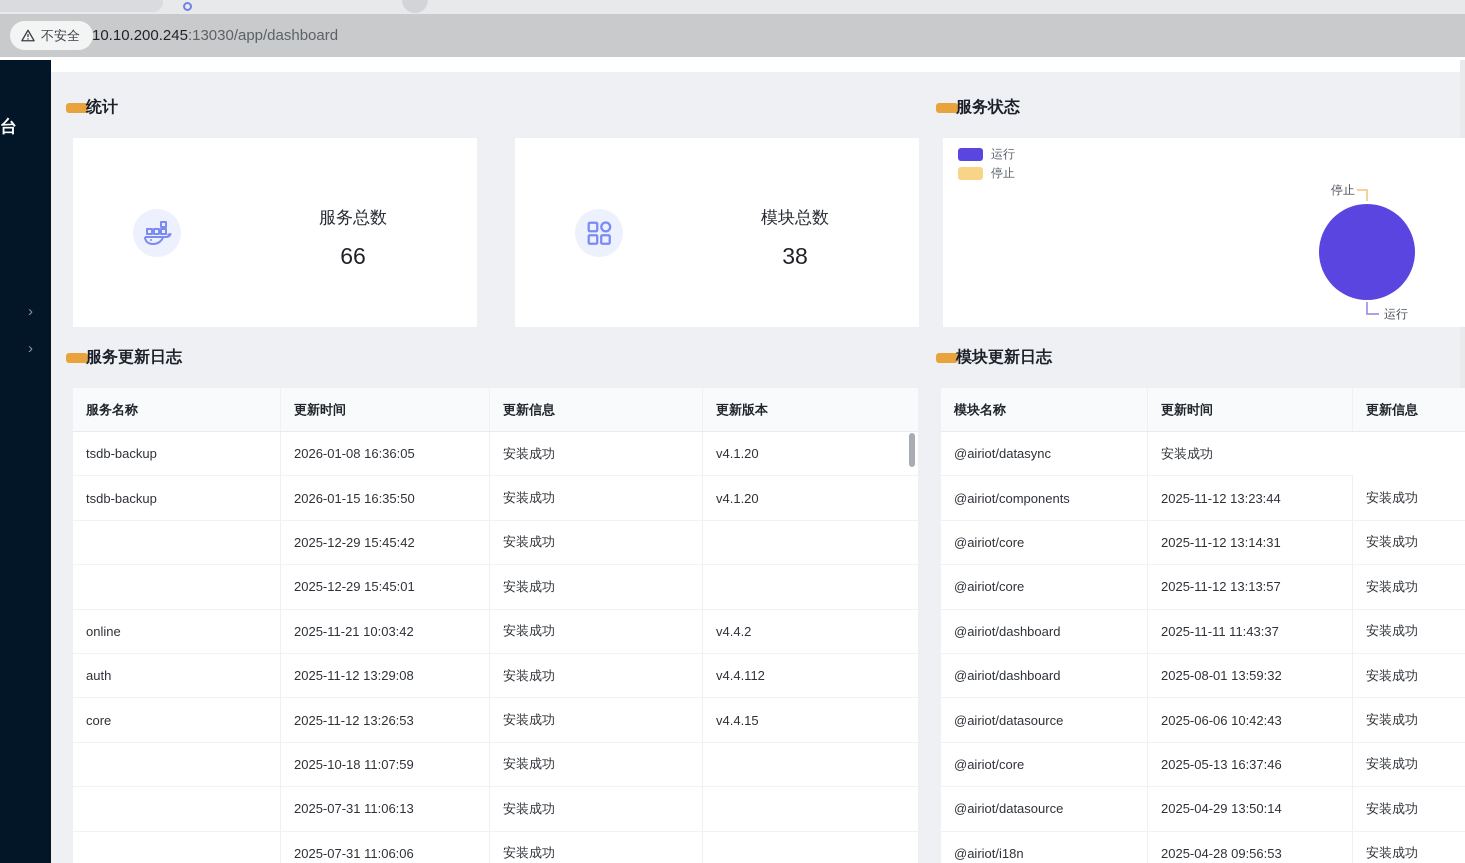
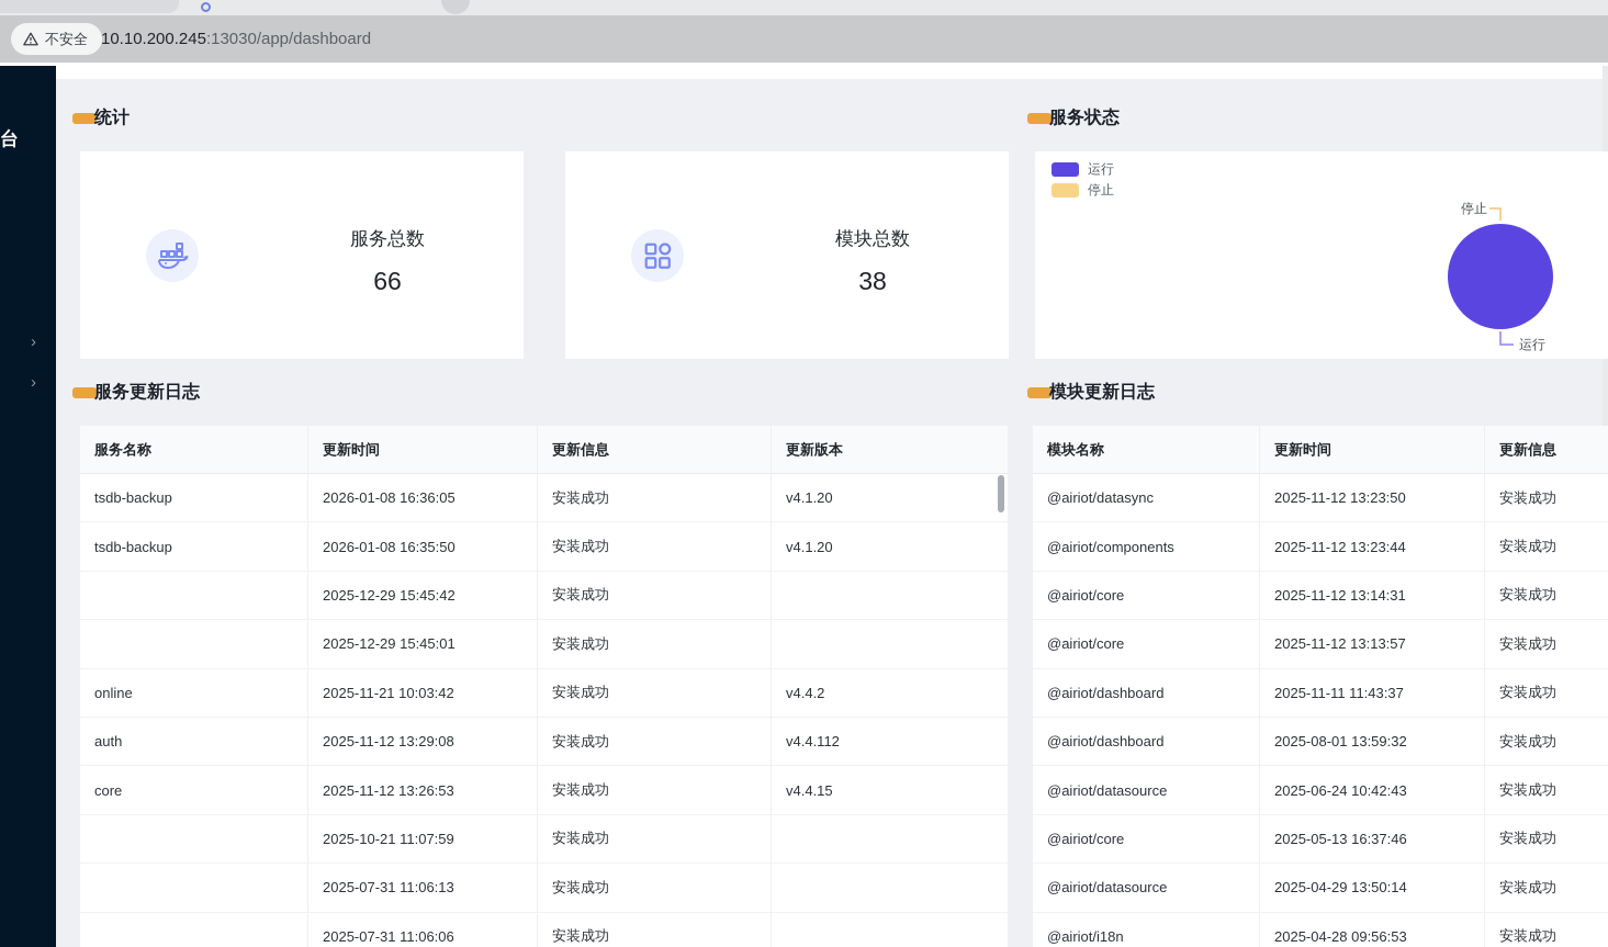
  不安全
  10.10.200.245
  :13030/app/dashboard
  ›
  ›
  统计
  服务状态
  服务更新日志
  模块更新日志
  服务总数
  66
  模块总数
  38
  运行
  停止
  停止
  运行
  服务名称
  更新时间
  更新信息
  更新版本
  tsdb-backup
  2026-01-08 16:36:05
  安装成功
  v4.1.20
  tsdb-backup
- 2026-01-15 16:35:50
+ 2026-01-08 16:35:50
  安装成功
  v4.1.20
  2025-12-29 15:45:42
  安装成功
  2025-12-29 15:45:01
  安装成功
  online
  2025-11-21 10:03:42
  安装成功
  v4.4.2
  auth
  2025-11-12 13:29:08
  安装成功
  v4.4.112
  core
  2025-11-12 13:26:53
  安装成功
  v4.4.15
- 2025-10-18 11:07:59
+ 2025-10-21 11:07:59
  安装成功
  2025-07-31 11:06:13
  安装成功
  2025-07-31 11:06:06
  安装成功
  模块名称
  更新时间
  更新信息
  @airiot/datasync
+ 2025-11-12 13:23:50
  安装成功
  @airiot/components
  2025-11-12 13:23:44
  安装成功
  @airiot/core
  2025-11-12 13:14:31
  安装成功
  @airiot/core
  2025-11-12 13:13:57
  安装成功
  @airiot/dashboard
  2025-11-11 11:43:37
  安装成功
  @airiot/dashboard
  2025-08-01 13:59:32
  安装成功
  @airiot/datasource
- 2025-06-06 10:42:43
+ 2025-06-24 10:42:43
  安装成功
  @airiot/core
  2025-05-13 16:37:46
  安装成功
  @airiot/datasource
  2025-04-29 13:50:14
  安装成功
  @airiot/i18n
  2025-04-28 09:56:53
  安装成功
